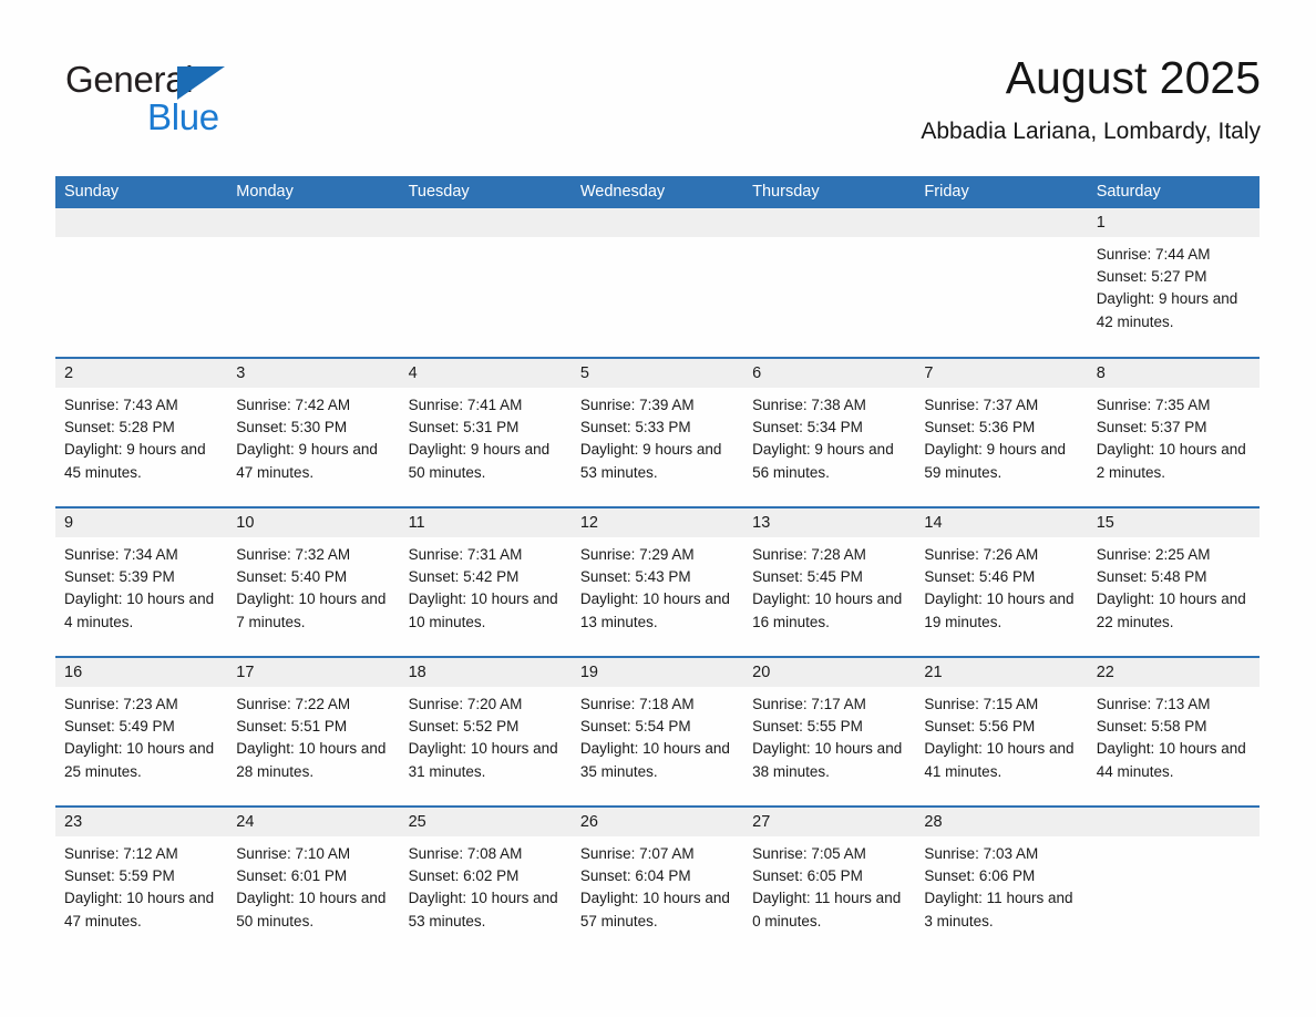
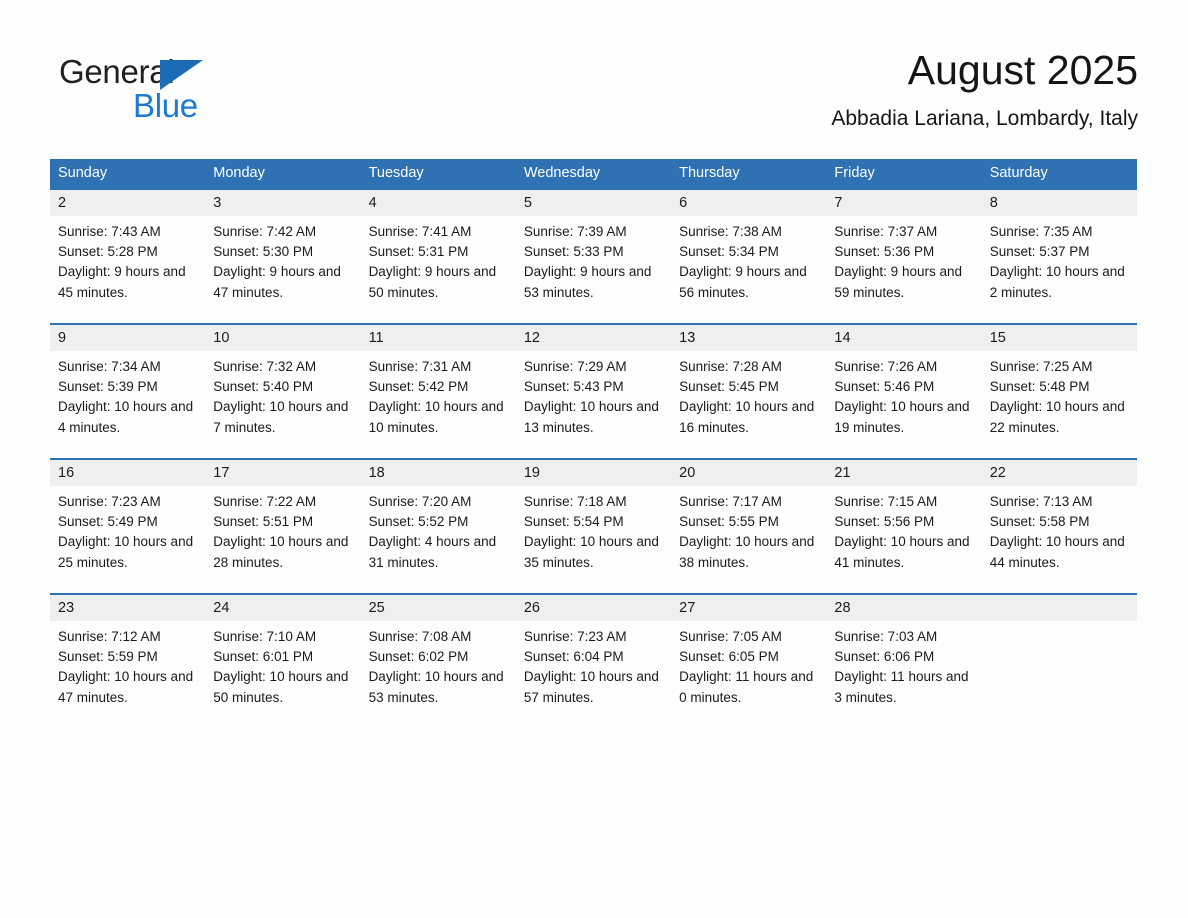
  General
  Blue
  August 2025
  Abbadia Lariana, Lombardy, Italy
  Sunday	Monday	Tuesday	Wednesday	Thursday	Friday	Saturday
- 						1Sunrise: 7:44 AMSunset: 5:27 PMDaylight: 9 hours and 42 minutes.
  2Sunrise: 7:43 AMSunset: 5:28 PMDaylight: 9 hours and 45 minutes.	3Sunrise: 7:42 AMSunset: 5:30 PMDaylight: 9 hours and 47 minutes.	4Sunrise: 7:41 AMSunset: 5:31 PMDaylight: 9 hours and 50 minutes.	5Sunrise: 7:39 AMSunset: 5:33 PMDaylight: 9 hours and 53 minutes.	6Sunrise: 7:38 AMSunset: 5:34 PMDaylight: 9 hours and 56 minutes.	7Sunrise: 7:37 AMSunset: 5:36 PMDaylight: 9 hours and 59 minutes.	8Sunrise: 7:35 AMSunset: 5:37 PMDaylight: 10 hours and 2 minutes.
- 9Sunrise: 7:34 AMSunset: 5:39 PMDaylight: 10 hours and 4 minutes.	10Sunrise: 7:32 AMSunset: 5:40 PMDaylight: 10 hours and 7 minutes.	11Sunrise: 7:31 AMSunset: 5:42 PMDaylight: 10 hours and 10 minutes.	12Sunrise: 7:29 AMSunset: 5:43 PMDaylight: 10 hours and 13 minutes.	13Sunrise: 7:28 AMSunset: 5:45 PMDaylight: 10 hours and 16 minutes.	14Sunrise: 7:26 AMSunset: 5:46 PMDaylight: 10 hours and 19 minutes.	15Sunrise: 2:25 AMSunset: 5:48 PMDaylight: 10 hours and 22 minutes.
+ 9Sunrise: 7:34 AMSunset: 5:39 PMDaylight: 10 hours and 4 minutes.	10Sunrise: 7:32 AMSunset: 5:40 PMDaylight: 10 hours and 7 minutes.	11Sunrise: 7:31 AMSunset: 5:42 PMDaylight: 10 hours and 10 minutes.	12Sunrise: 7:29 AMSunset: 5:43 PMDaylight: 10 hours and 13 minutes.	13Sunrise: 7:28 AMSunset: 5:45 PMDaylight: 10 hours and 16 minutes.	14Sunrise: 7:26 AMSunset: 5:46 PMDaylight: 10 hours and 19 minutes.	15Sunrise: 7:25 AMSunset: 5:48 PMDaylight: 10 hours and 22 minutes.
- 16Sunrise: 7:23 AMSunset: 5:49 PMDaylight: 10 hours and 25 minutes.	17Sunrise: 7:22 AMSunset: 5:51 PMDaylight: 10 hours and 28 minutes.	18Sunrise: 7:20 AMSunset: 5:52 PMDaylight: 10 hours and 31 minutes.	19Sunrise: 7:18 AMSunset: 5:54 PMDaylight: 10 hours and 35 minutes.	20Sunrise: 7:17 AMSunset: 5:55 PMDaylight: 10 hours and 38 minutes.	21Sunrise: 7:15 AMSunset: 5:56 PMDaylight: 10 hours and 41 minutes.	22Sunrise: 7:13 AMSunset: 5:58 PMDaylight: 10 hours and 44 minutes.
+ 16Sunrise: 7:23 AMSunset: 5:49 PMDaylight: 10 hours and 25 minutes.	17Sunrise: 7:22 AMSunset: 5:51 PMDaylight: 10 hours and 28 minutes.	18Sunrise: 7:20 AMSunset: 5:52 PMDaylight: 4 hours and 31 minutes.	19Sunrise: 7:18 AMSunset: 5:54 PMDaylight: 10 hours and 35 minutes.	20Sunrise: 7:17 AMSunset: 5:55 PMDaylight: 10 hours and 38 minutes.	21Sunrise: 7:15 AMSunset: 5:56 PMDaylight: 10 hours and 41 minutes.	22Sunrise: 7:13 AMSunset: 5:58 PMDaylight: 10 hours and 44 minutes.
- 23Sunrise: 7:12 AMSunset: 5:59 PMDaylight: 10 hours and 47 minutes.	24Sunrise: 7:10 AMSunset: 6:01 PMDaylight: 10 hours and 50 minutes.	25Sunrise: 7:08 AMSunset: 6:02 PMDaylight: 10 hours and 53 minutes.	26Sunrise: 7:07 AMSunset: 6:04 PMDaylight: 10 hours and 57 minutes.	27Sunrise: 7:05 AMSunset: 6:05 PMDaylight: 11 hours and 0 minutes.	28Sunrise: 7:03 AMSunset: 6:06 PMDaylight: 11 hours and 3 minutes.
+ 23Sunrise: 7:12 AMSunset: 5:59 PMDaylight: 10 hours and 47 minutes.	24Sunrise: 7:10 AMSunset: 6:01 PMDaylight: 10 hours and 50 minutes.	25Sunrise: 7:08 AMSunset: 6:02 PMDaylight: 10 hours and 53 minutes.	26Sunrise: 7:23 AMSunset: 6:04 PMDaylight: 10 hours and 57 minutes.	27Sunrise: 7:05 AMSunset: 6:05 PMDaylight: 11 hours and 0 minutes.	28Sunrise: 7:03 AMSunset: 6:06 PMDaylight: 11 hours and 3 minutes.
